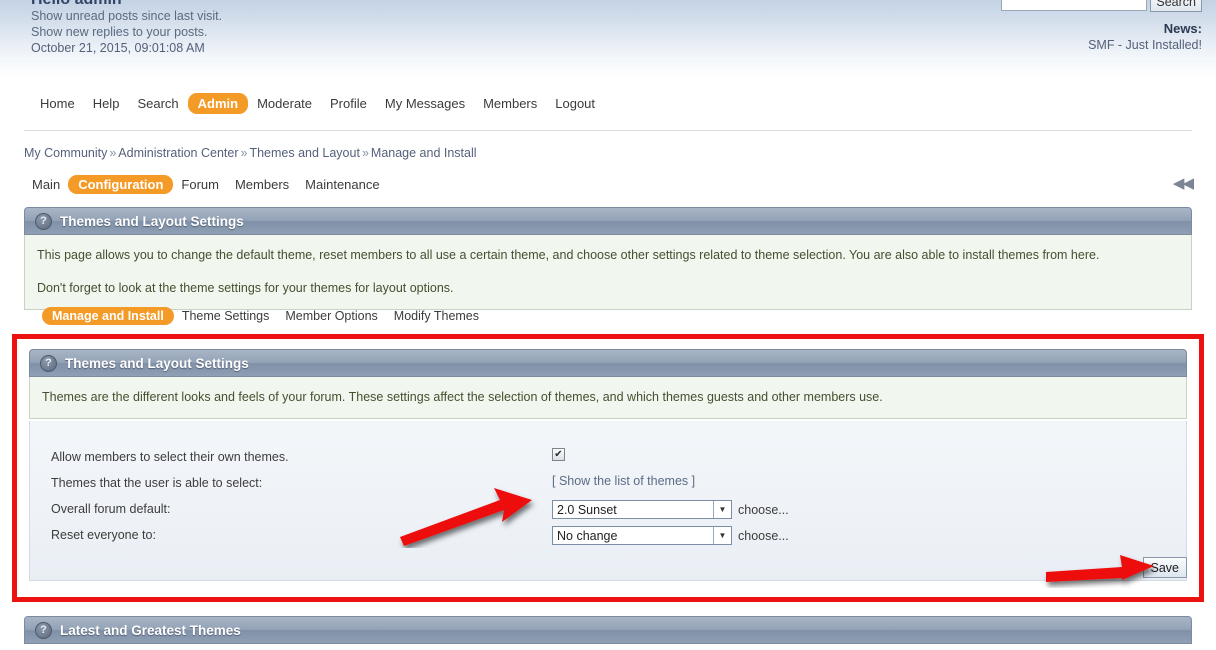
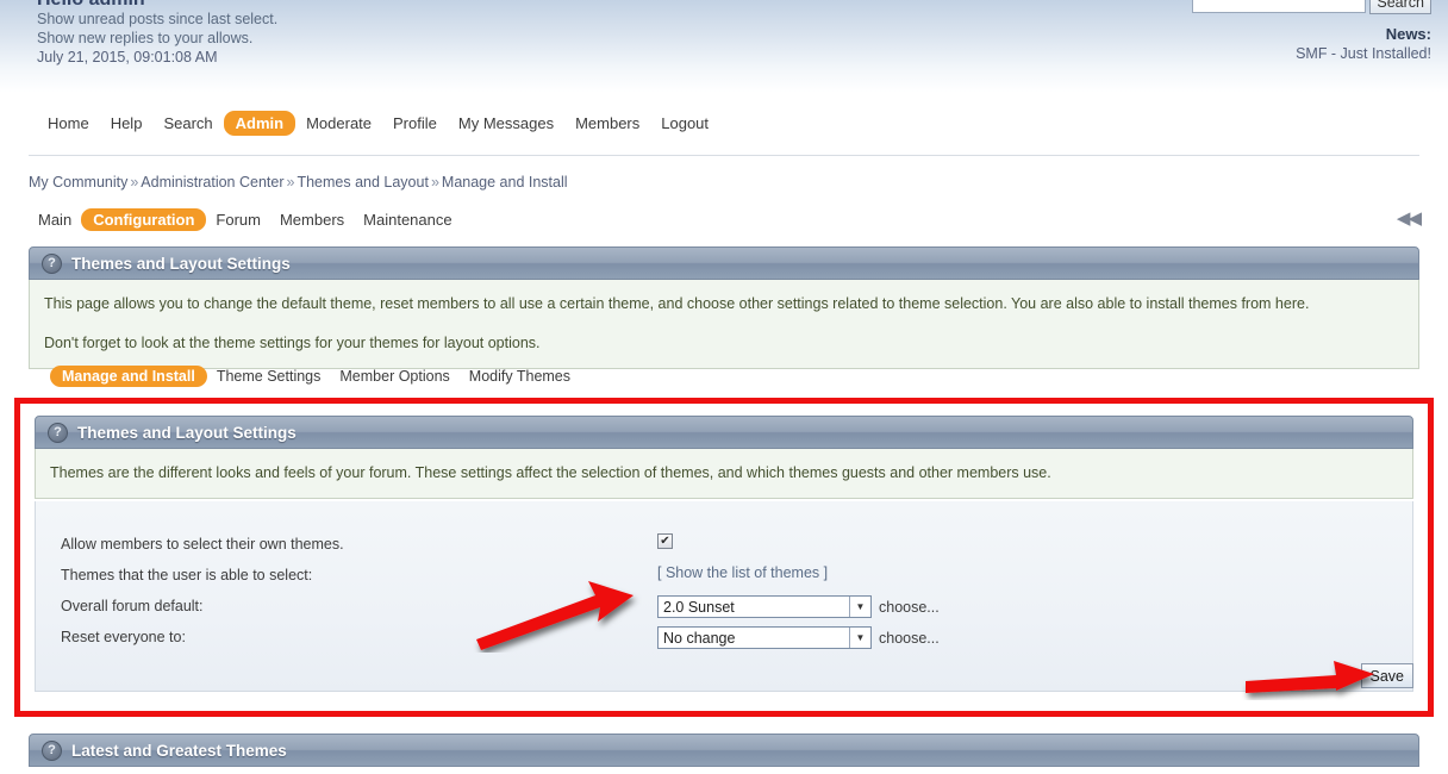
- Show unread posts since last visit.
+ Show unread posts since last select.
- Show new replies to your posts.
+ Show new replies to your allows.
- October 21, 2015, 09:01:08 AM
+ July 21, 2015, 09:01:08 AM
  Search
  News:
  SMF - Just Installed!
  Home
  Help
  Search
  Admin
  Moderate
  Profile
  My Messages
  Members
  Logout
  My Community » Administration Center » Themes and Layout » Manage and Install
  Main
  Configuration
  Forum
  Members
  Maintenance
  ◀◀
  ?
  Themes and Layout Settings
  This page allows you to change the default theme, reset members to all use a certain theme, and choose other settings related to theme selection. You are also able to install themes from here.
  Don't forget to look at the theme settings for your themes for layout options.
  Manage and Install
  Theme Settings
  Member Options
  Modify Themes
  ?
  Themes and Layout Settings
  Themes are the different looks and feels of your forum. These settings affect the selection of themes, and which themes guests and other members use.
  Allow members to select their own themes.
  ✔
  Themes that the user is able to select:
  [ Show the list of themes ]
  Overall forum default:
  2.0 Sunset
  ▼
  choose...
  Reset everyone to:
  No change
  ▼
  choose...
  Save
  ?
  Latest and Greatest Themes
